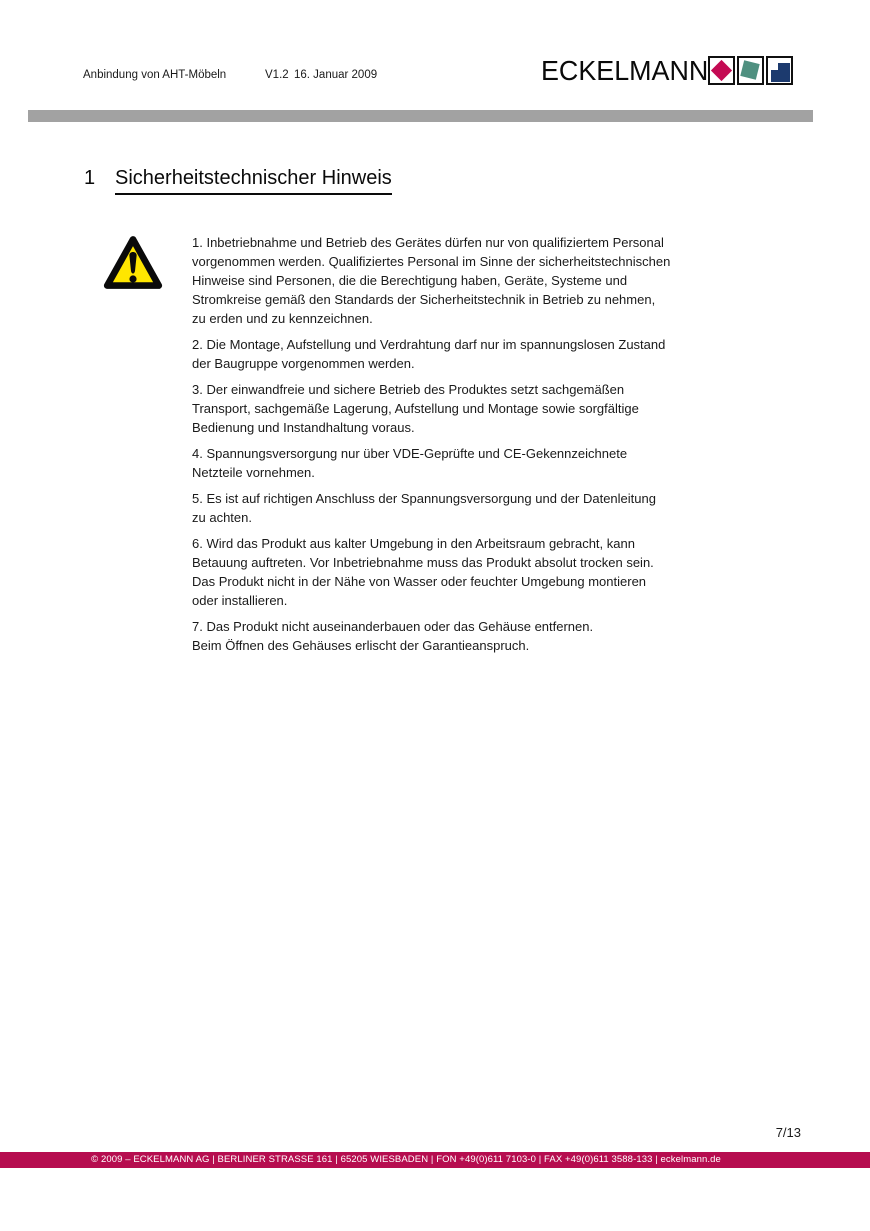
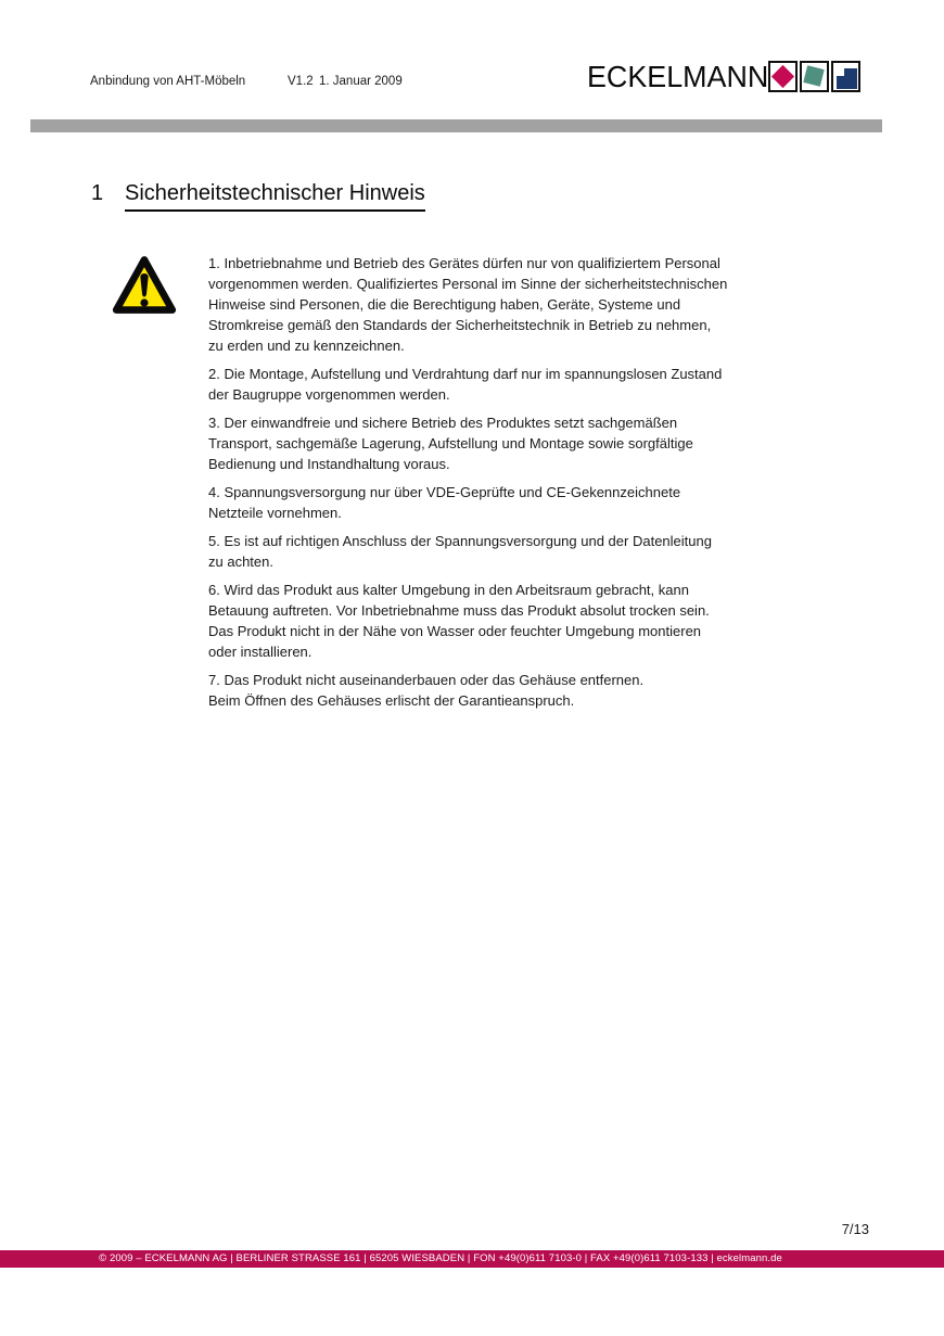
  Anbindung von AHT-Möbeln
  V1.2
- 16. Januar 2009
+ 1. Januar 2009
  ECKELMANN
  1
  Sicherheitstechnischer Hinweis
  1. Inbetriebnahme und Betrieb des Gerätes dürfen nur von qualifiziertem Personal
  vorgenommen werden. Qualifiziertes Personal im Sinne der sicherheitstechnischen
  Hinweise sind Personen, die die Berechtigung haben, Geräte, Systeme und
  Stromkreise gemäß den Standards der Sicherheitstechnik in Betrieb zu nehmen,
  zu erden und zu kennzeichnen.
  2. Die Montage, Aufstellung und Verdrahtung darf nur im spannungslosen Zustand
  der Baugruppe vorgenommen werden.
  3. Der einwandfreie und sichere Betrieb des Produktes setzt sachgemäßen
  Transport, sachgemäße Lagerung, Aufstellung und Montage sowie sorgfältige
  Bedienung und Instandhaltung voraus.
  4. Spannungsversorgung nur über VDE-Geprüfte und CE-Gekennzeichnete
  Netzteile vornehmen.
  5. Es ist auf richtigen Anschluss der Spannungsversorgung und der Datenleitung
  zu achten.
  6. Wird das Produkt aus kalter Umgebung in den Arbeitsraum gebracht, kann
  Betauung auftreten. Vor Inbetriebnahme muss das Produkt absolut trocken sein.
  Das Produkt nicht in der Nähe von Wasser oder feuchter Umgebung montieren
  oder installieren.
  7. Das Produkt nicht auseinanderbauen oder das Gehäuse entfernen.
  Beim Öffnen des Gehäuses erlischt der Garantieanspruch.
  7/13
- © 2009 – ECKELMANN AG | BERLINER STRASSE 161 | 65205 WIESBADEN | FON +49(0)611 7103-0 | FAX +49(0)611 3588-133 | eckelmann.de
+ © 2009 – ECKELMANN AG | BERLINER STRASSE 161 | 65205 WIESBADEN | FON +49(0)611 7103-0 | FAX +49(0)611 7103-133 | eckelmann.de
